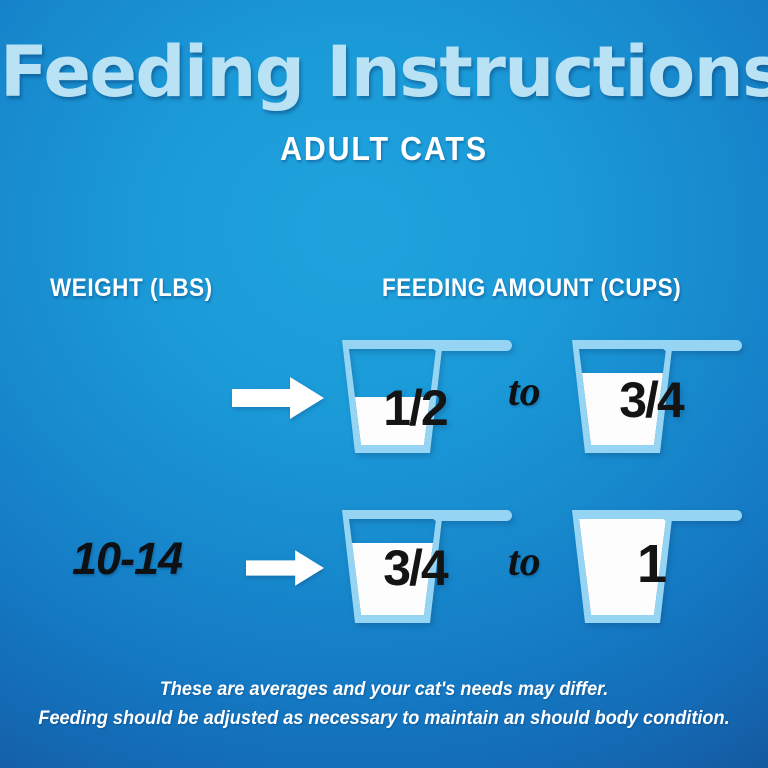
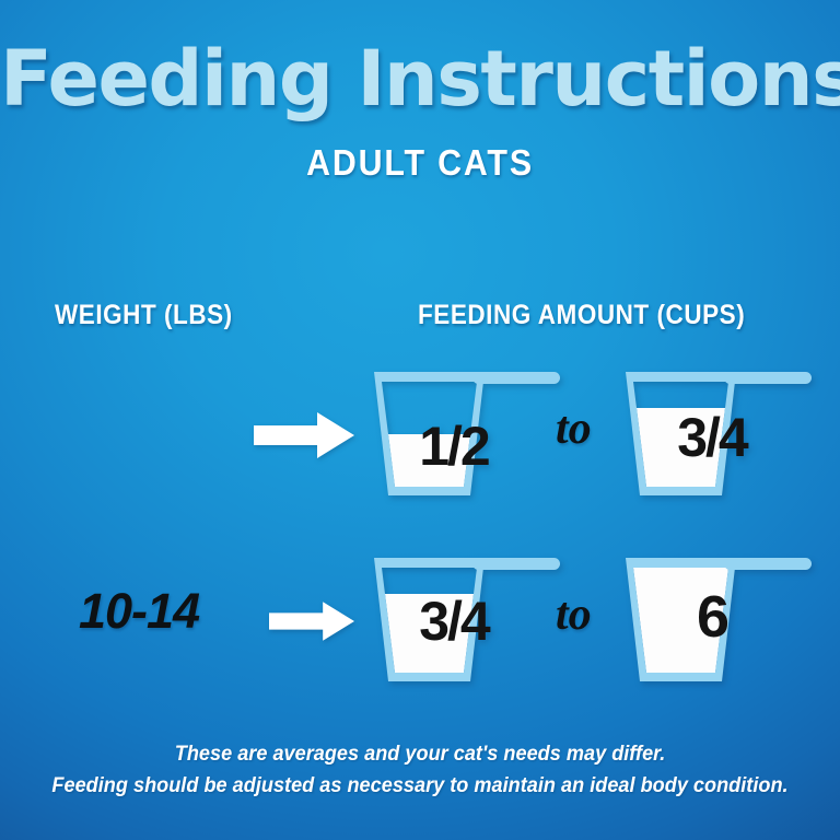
  Feeding Instructions
  ADULT CATS
  WEIGHT (LBS)
  FEEDING AMOUNT (CUPS)
  1/2
  to
  3/4
  10-14
  3/4
  to
- 1
+ 6
  These are averages and your cat's needs may differ.
- Feeding should be adjusted as necessary to maintain an should body condition.
+ Feeding should be adjusted as necessary to maintain an ideal body condition.
